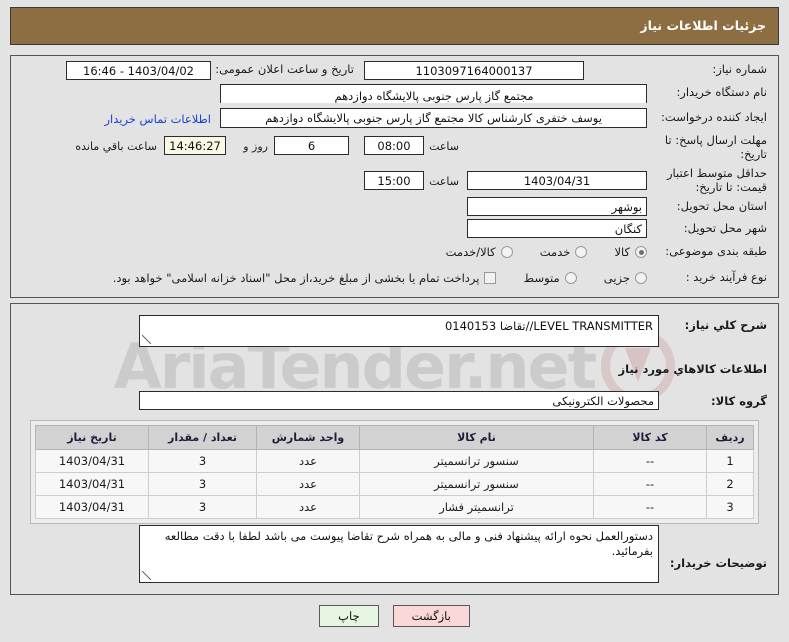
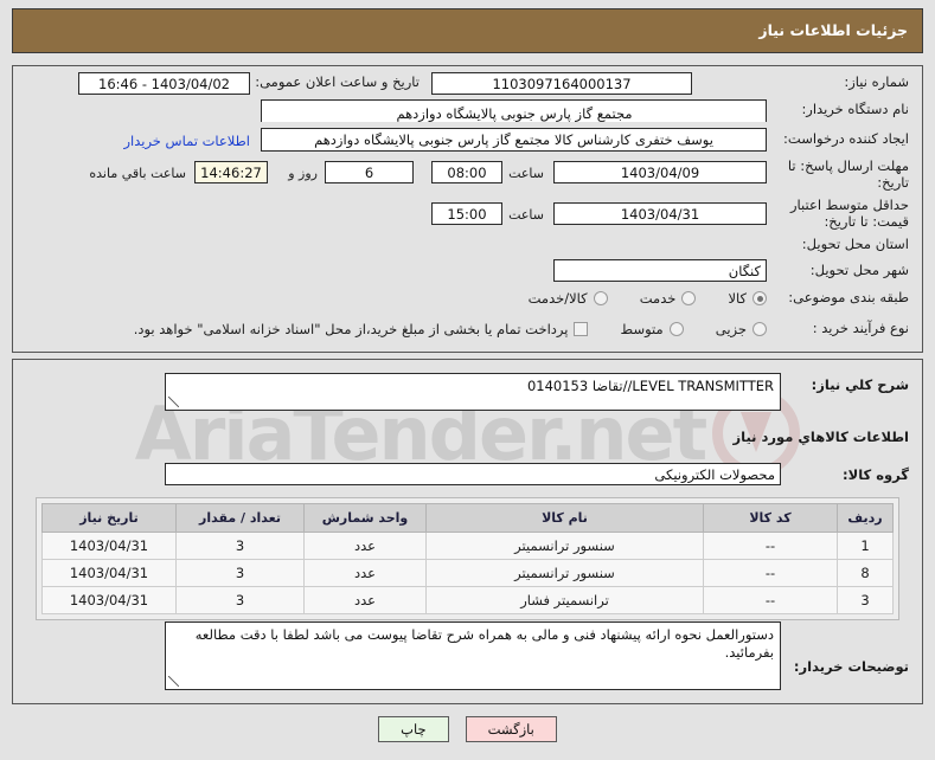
  AriaTender.net
  جزئیات اطلاعات نیاز
  شماره نیاز:
  1103097164000137
  تاریخ و ساعت اعلان عمومی:
  1403/04/02 - 16:46
  نام دستگاه خریدار:
  مجتمع گاز پارس جنوبی پالایشگاه دوازدهم
  ایجاد کننده درخواست:
  یوسف ختفری کارشناس کالا مجتمع گاز پارس جنوبی پالایشگاه دوازدهم
  اطلاعات تماس خریدار
  مهلت ارسال پاسخ: تا تاریخ:
+ 1403/04/09
  ساعت
  08:00
  6
  روز و
  14:46:27
  ساعت باقي مانده
  حداقل متوسط اعتبار قیمت: تا تاریخ:
  1403/04/31
  ساعت
  15:00
  استان محل تحویل:
- بوشهر
  شهر محل تحویل:
  کنگان
  طبقه بندی موضوعی:
  کالا
  خدمت
  کالا/خدمت
  نوع فرآیند خرید :
  جزیی
  متوسط
  پرداخت تمام یا بخشی از مبلغ خرید،از محل "اسناد خزانه اسلامی" خواهد بود.
  شرح کلي نیاز:
  LEVEL TRANSMITTER//تقاضا 0140153
  اطلاعات کالاهاي مورد نیاز
  گروه کالا:
  محصولات الکترونیکی
  ردیف	کد کالا	نام کالا	واحد شمارش	تعداد / مقدار	تاریخ نیاز
  1	--	سنسور ترانسمیتر	عدد	3	1403/04/31
- 2	--	سنسور ترانسمیتر	عدد	3	1403/04/31
+ 8	--	سنسور ترانسمیتر	عدد	3	1403/04/31
  3	--	ترانسمیتر فشار	عدد	3	1403/04/31
  توضیحات خریدار:
  دستورالعمل نحوه ارائه پیشنهاد فنی و مالی به همراه شرح تقاضا پیوست می باشد لطفا با دقت مطالعه بفرمائید.
  بازگشت
  چاپ
